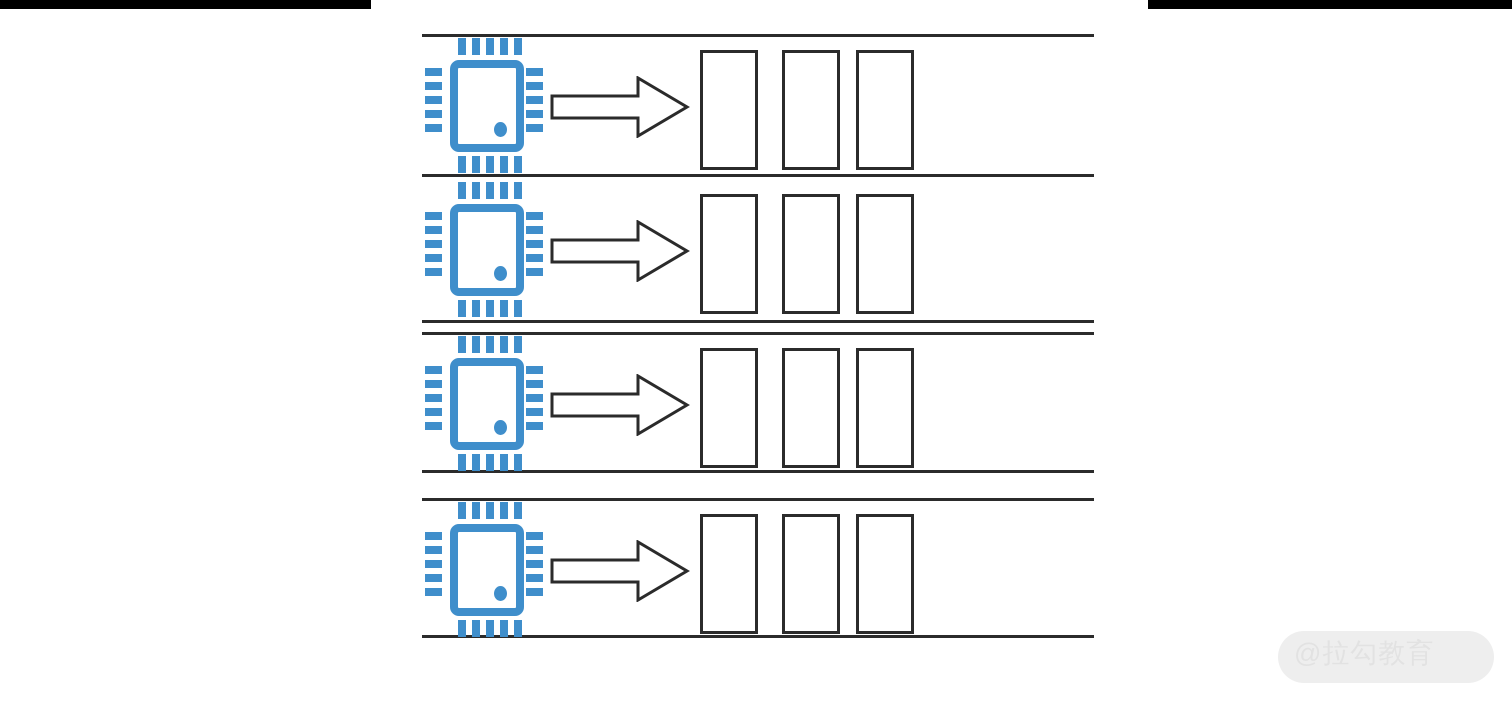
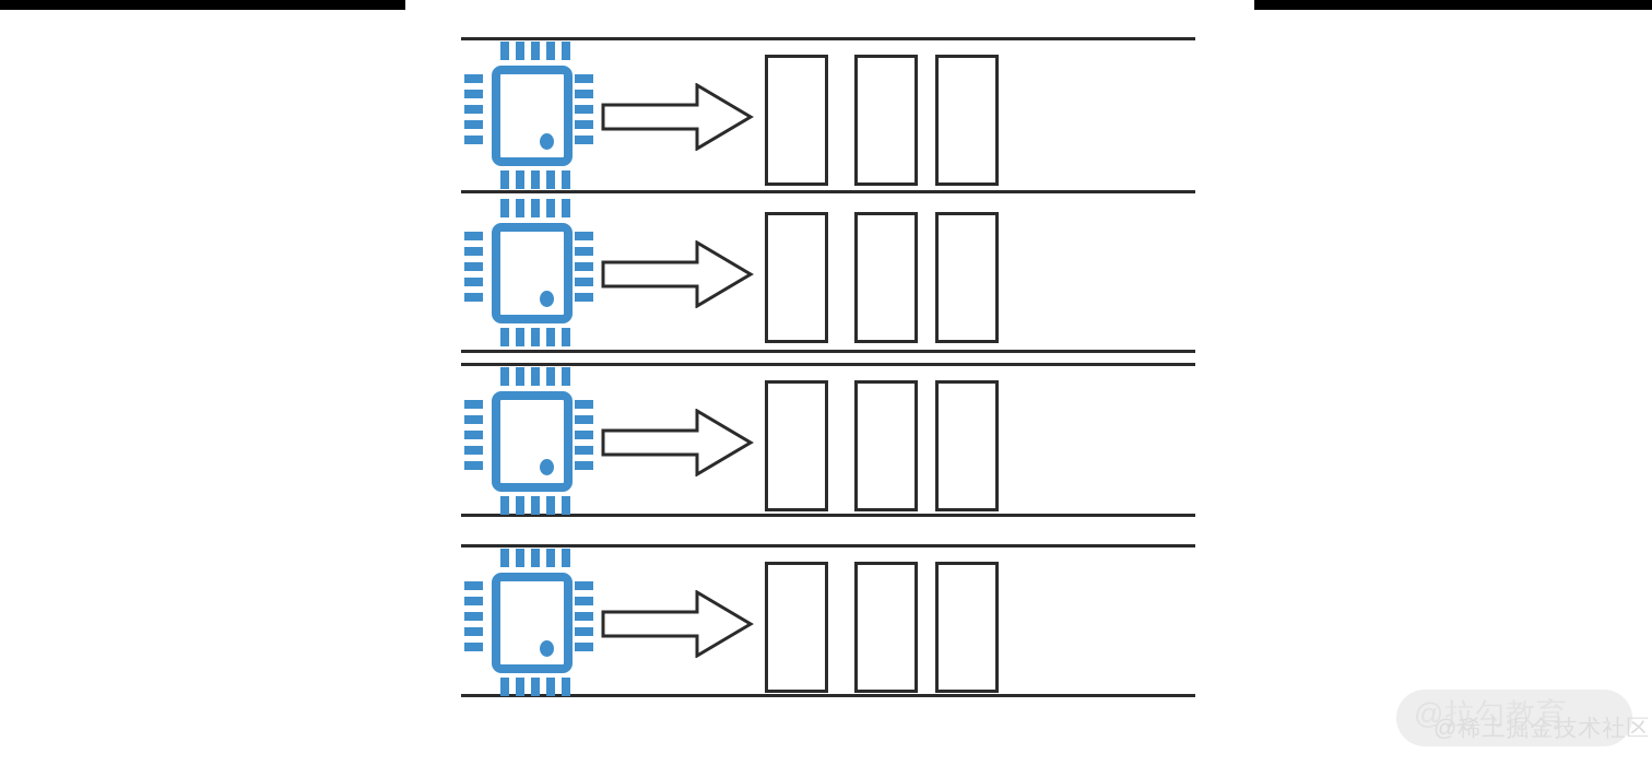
+ @稀土掘金技术社区
